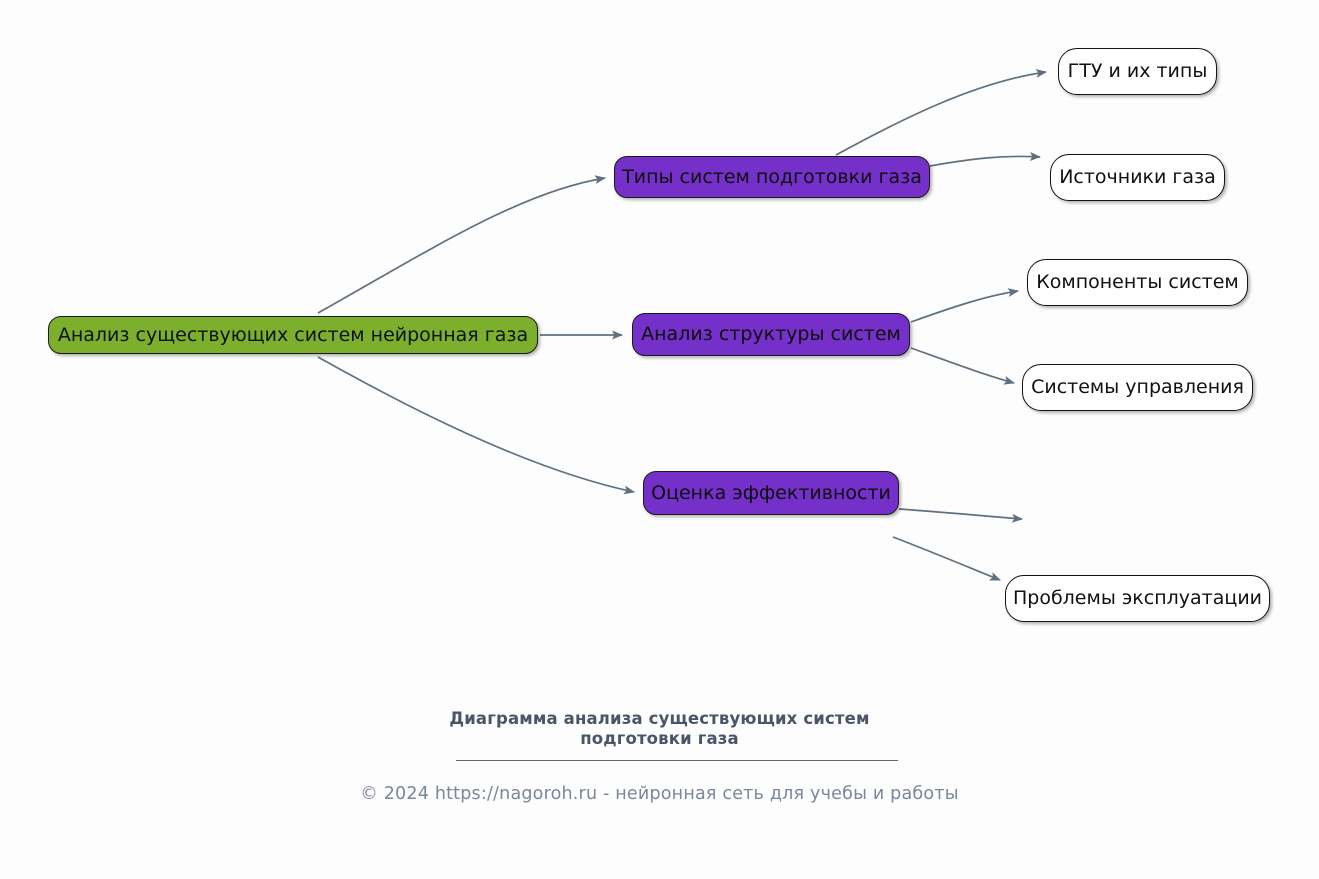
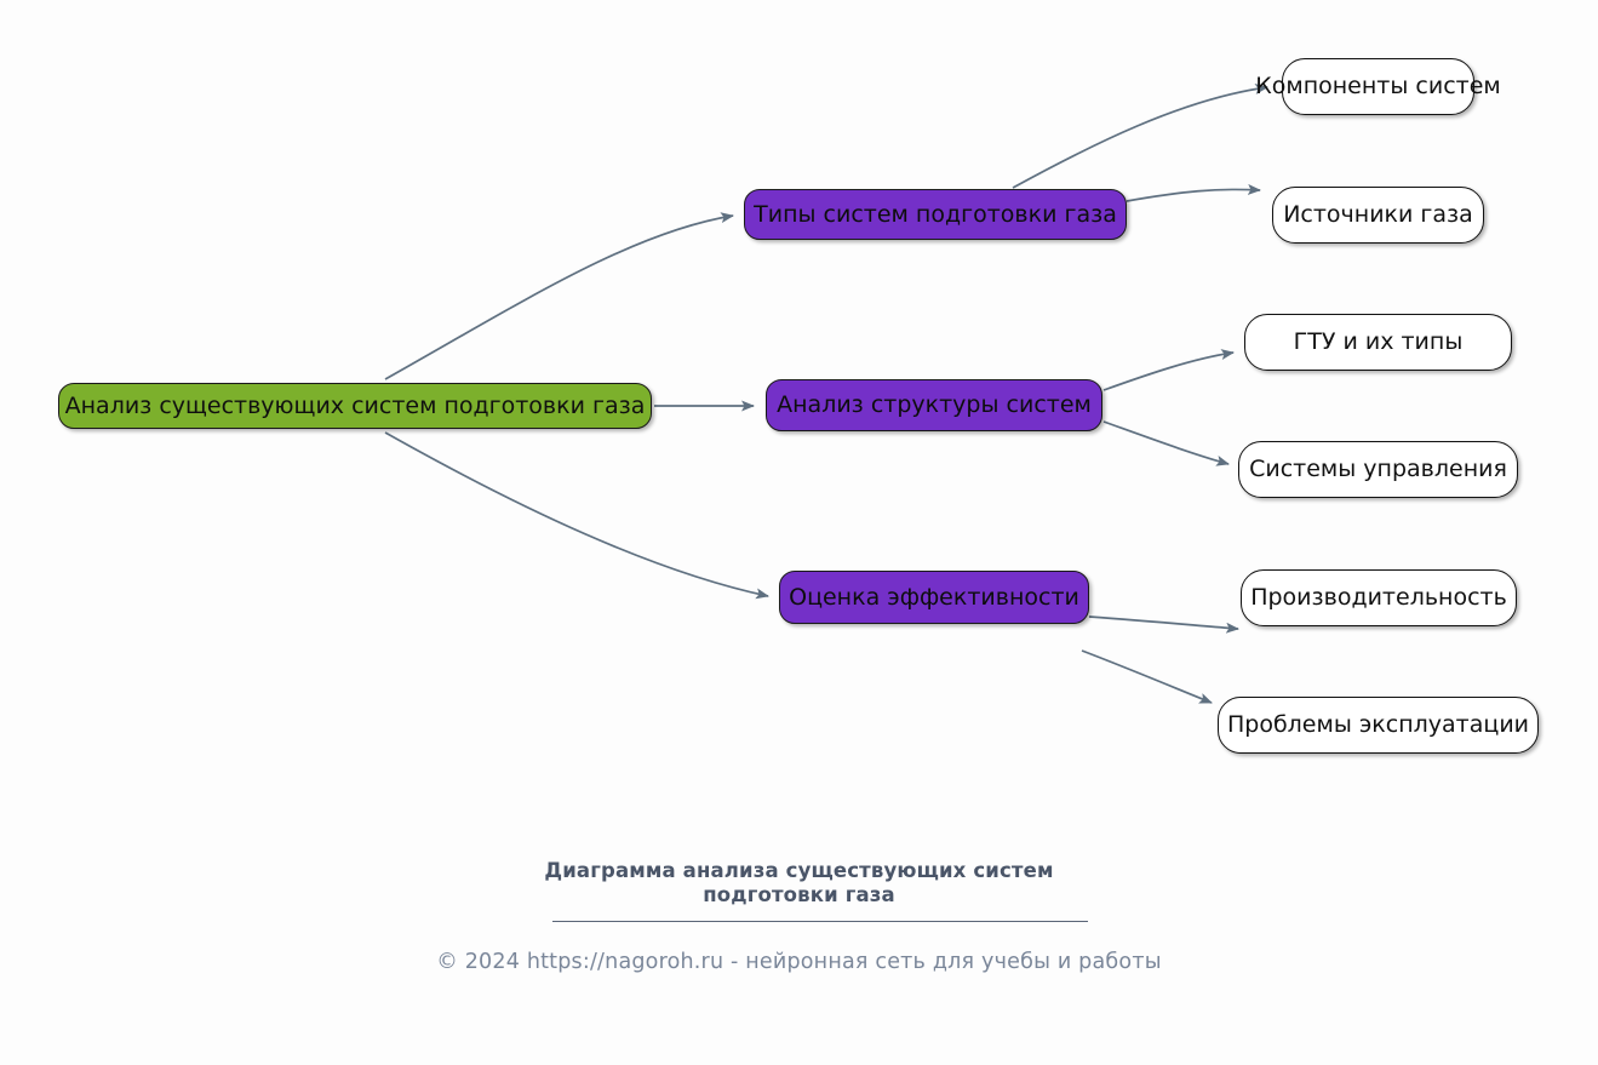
- Анализ существующих систем нейронная газа
+ Анализ существующих систем подготовки газа
  Типы систем подготовки газа
  Анализ структуры систем
  Оценка эффективности
- ГТУ и их типы
+ Компоненты систем
  Источники газа
- Компоненты систем
+ ГТУ и их типы
  Системы управления
+ Производительность
  Проблемы эксплуатации
  Диаграмма анализа существующих систем
  подготовки газа
  © 2024 https://nagoroh.ru - нейронная сеть для учебы и работы
